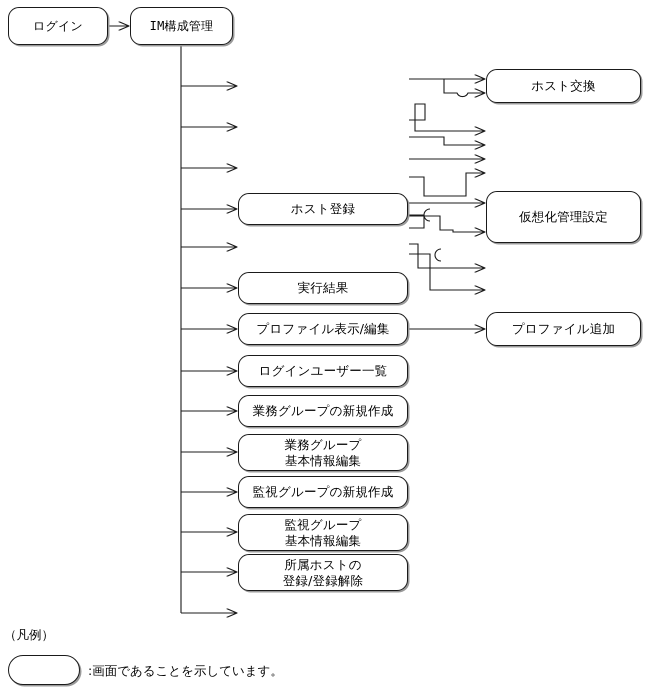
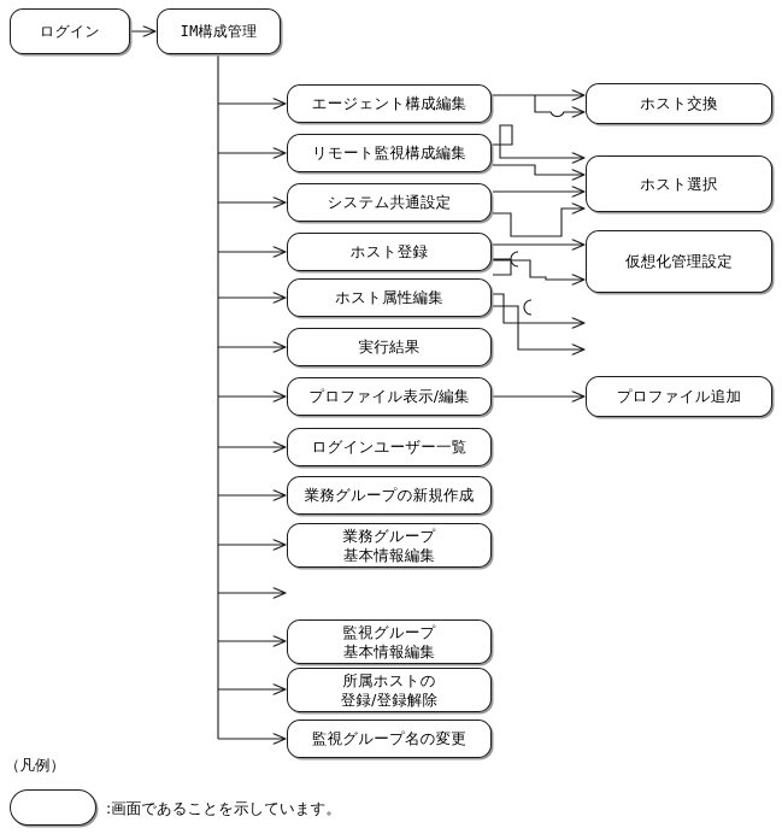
  ログイン
  IM構成管理
+ エージェント構成編集
+ リモート監視構成編集
+ システム共通設定
  ホスト登録
+ ホスト属性編集
  実行結果
  プロファイル表示/編集
  ログインユーザー一覧
  業務グループの新規作成
  業務グループ
  基本情報編集
- 監視グループの新規作成
  監視グループ
  基本情報編集
  所属ホストの
  登録/登録解除
+ 監視グループ名の変更
  ホスト交換
+ ホスト選択
  仮想化管理設定
  プロファイル追加
  （凡例）
  :画面であることを示しています。
